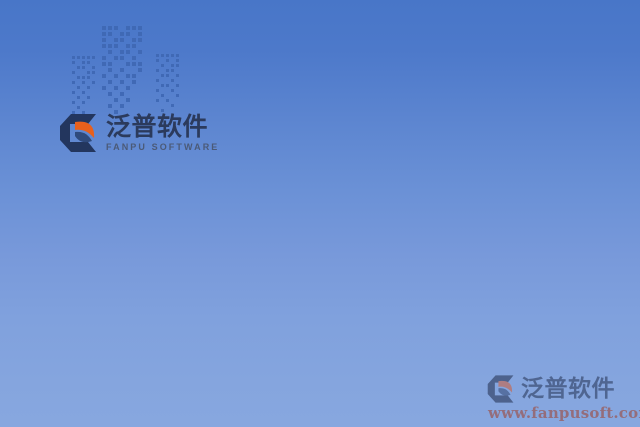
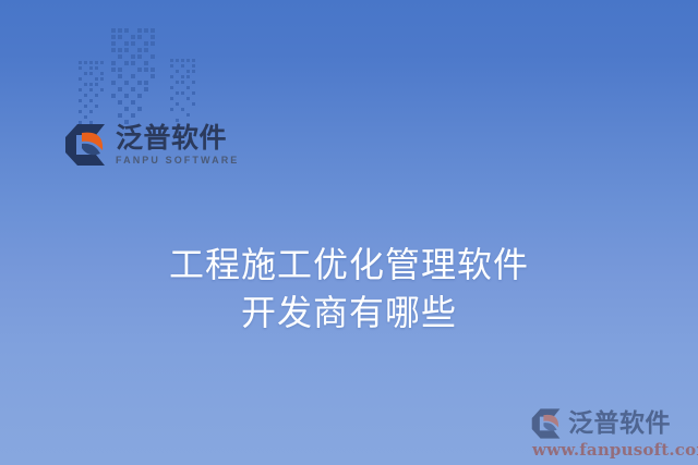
  泛普软件
  FANPU SOFTWARE
+ 工程施工优化管理软件
+ 开发商有哪些
  泛普软件
  www.fanpusoft.co
